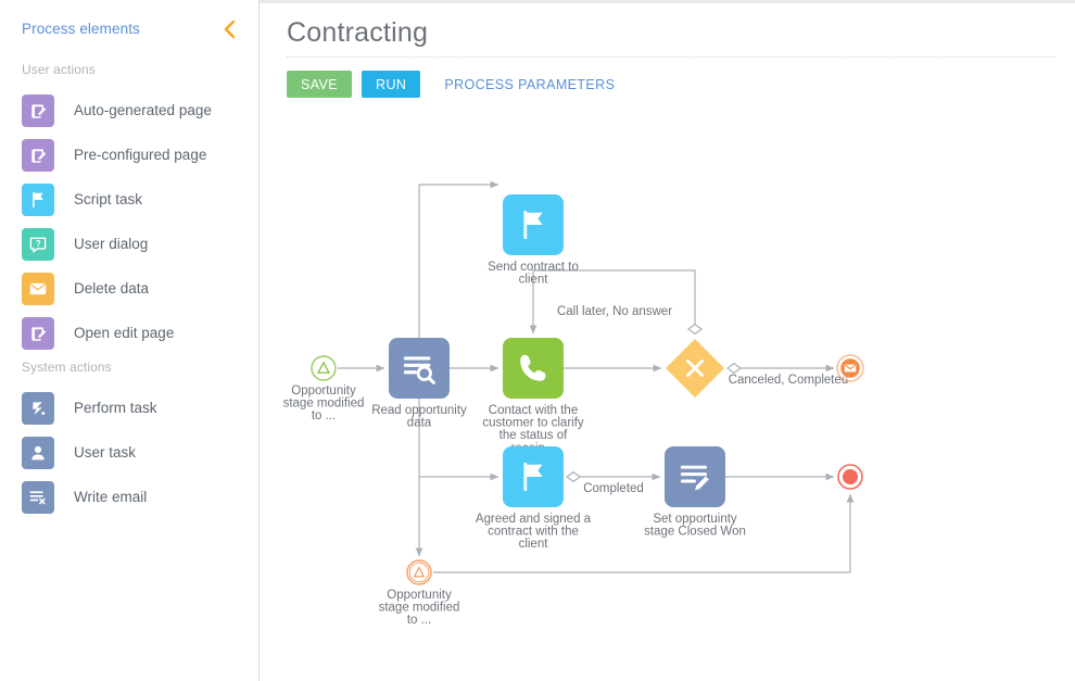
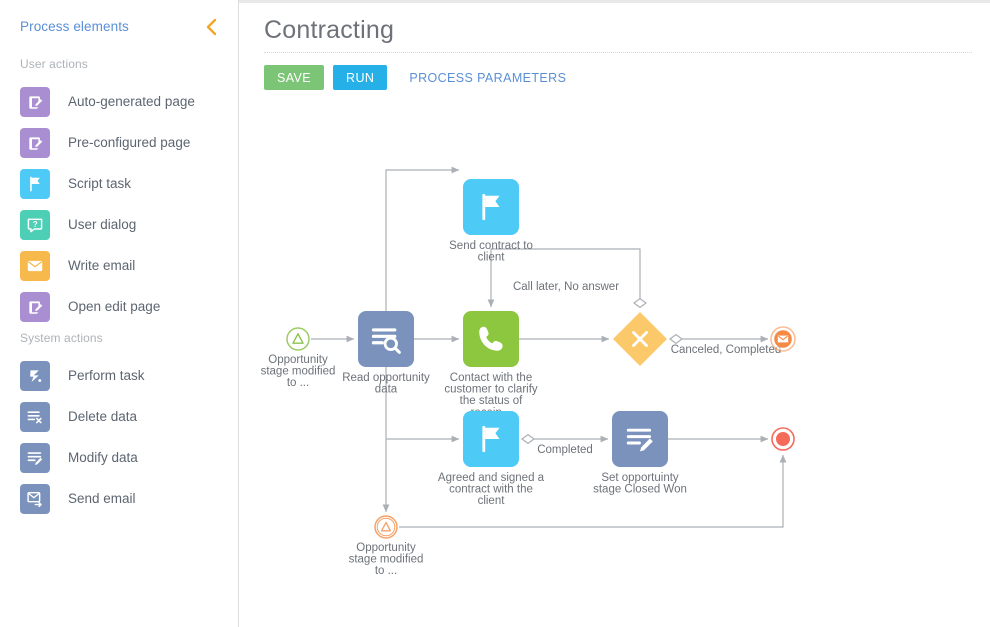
  Process elements
  User actions
  Auto-generated page
  Pre-configured page
  Script task
  ?
  User dialog
- Delete data
+ Write email
  Open edit page
  System actions
  Perform task
- User task
- Write email
+ Delete data
+ Modify data
+ Send email
  Contracting
  SAVE
  RUN
  PROCESS PARAMETERS
  Call later, No answer
  Canceled, Completed
  Completed
  Opportunity stage modified to ...
  Read opportunity data
  Send contract to client
  Contact with the customer to clarify the status of
  Agreed and signed a contract with the client
  Set opportuinty stage Closed Won
  Opportunity stage modified to ...
